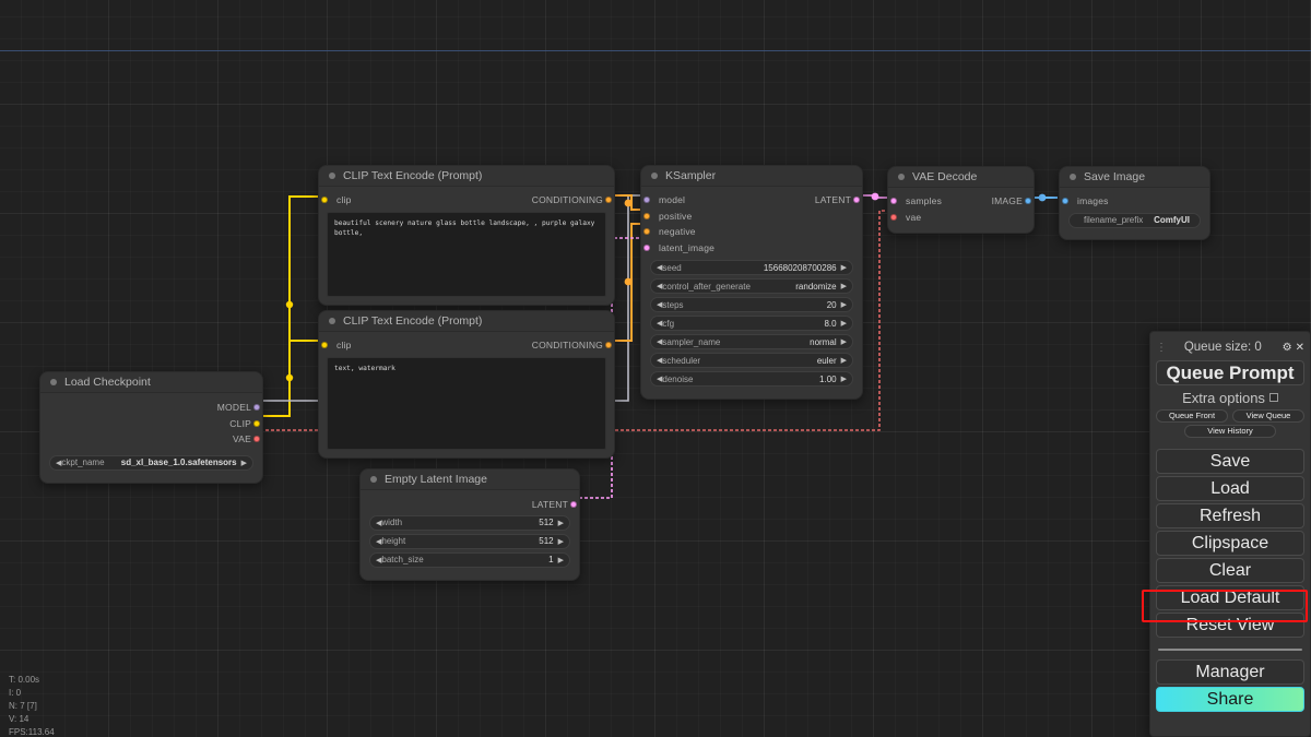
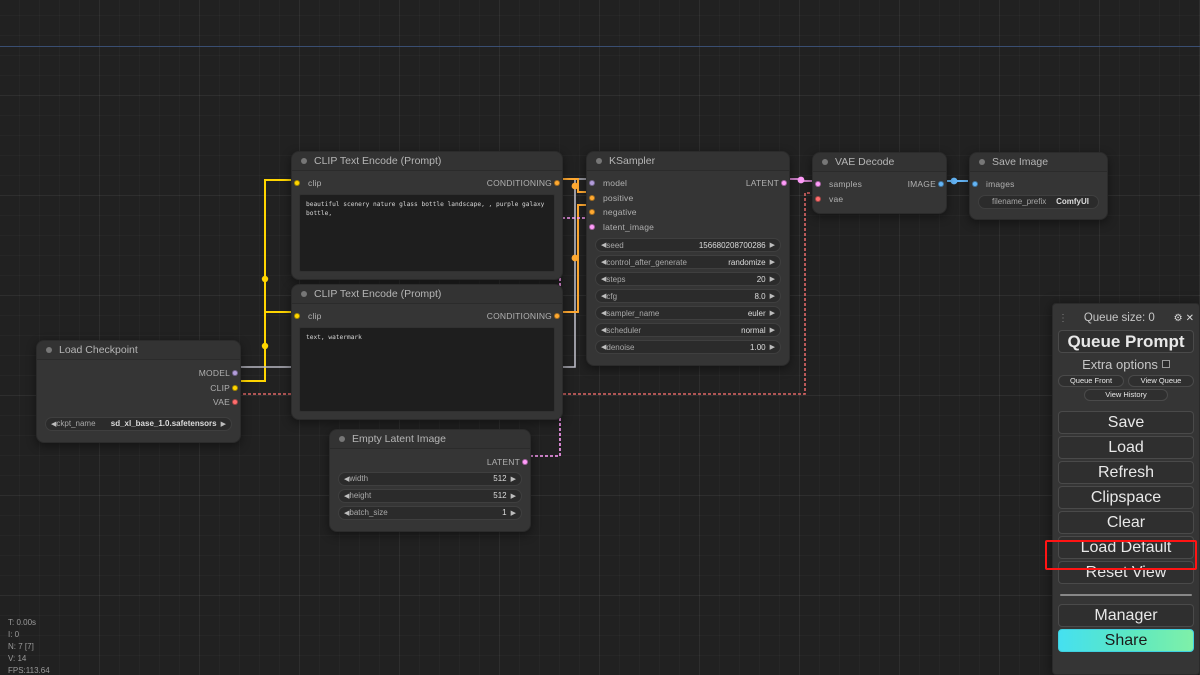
  Load Checkpoint
  MODEL
  CLIP
  VAE
  ckpt_name
  sd_xl_base_1.0.safetensors
  CLIP Text Encode (Prompt)
  clip
  CONDITIONING
  CLIP Text Encode (Prompt)
  clip
  CONDITIONING
  Empty Latent Image
  LATENT
  width
  512
  height
  512
  batch_size
  1
  KSampler
  model
  LATENT
  positive
  negative
  latent_image
  seed
  156680208700286
  control_after_generate
  randomize
  steps
  20
  cfg
  8.0
  sampler_name
- normal
+ euler
  scheduler
- euler
+ normal
  denoise
  1.00
  VAE Decode
  samples
  IMAGE
  vae
  Save Image
  images
  filename_prefix
  ComfyUI
  T: 0.00s
  I: 0
  N: 7 [7]
  V: 14
  FPS:113.64
  ⋮
  Queue size: 0
  ⚙
  ✕
  Queue Prompt
  Extra options
  Queue Front
  View Queue
  View History
  Save
  Load
  Refresh
  Clipspace
  Clear
  Load Default
  Reset View
  Manager
  Share
